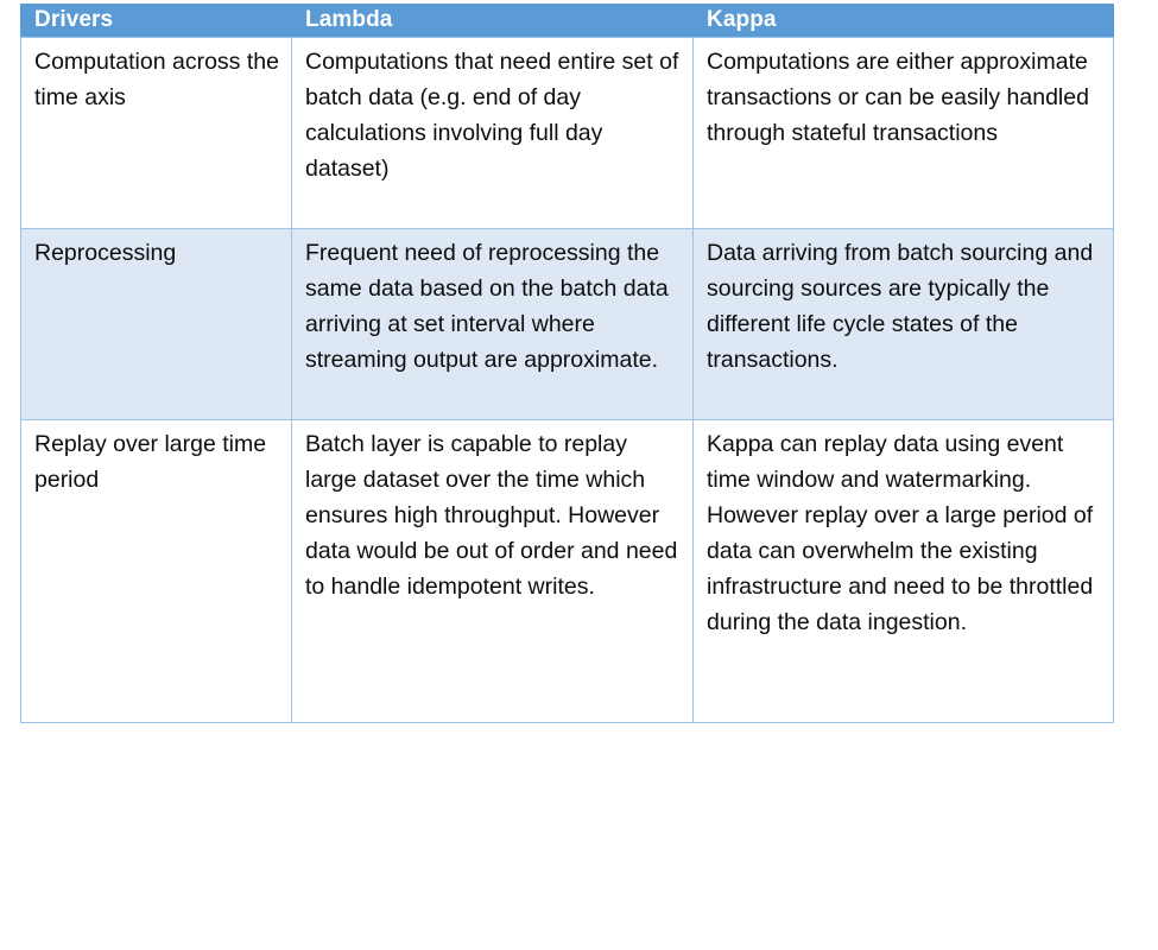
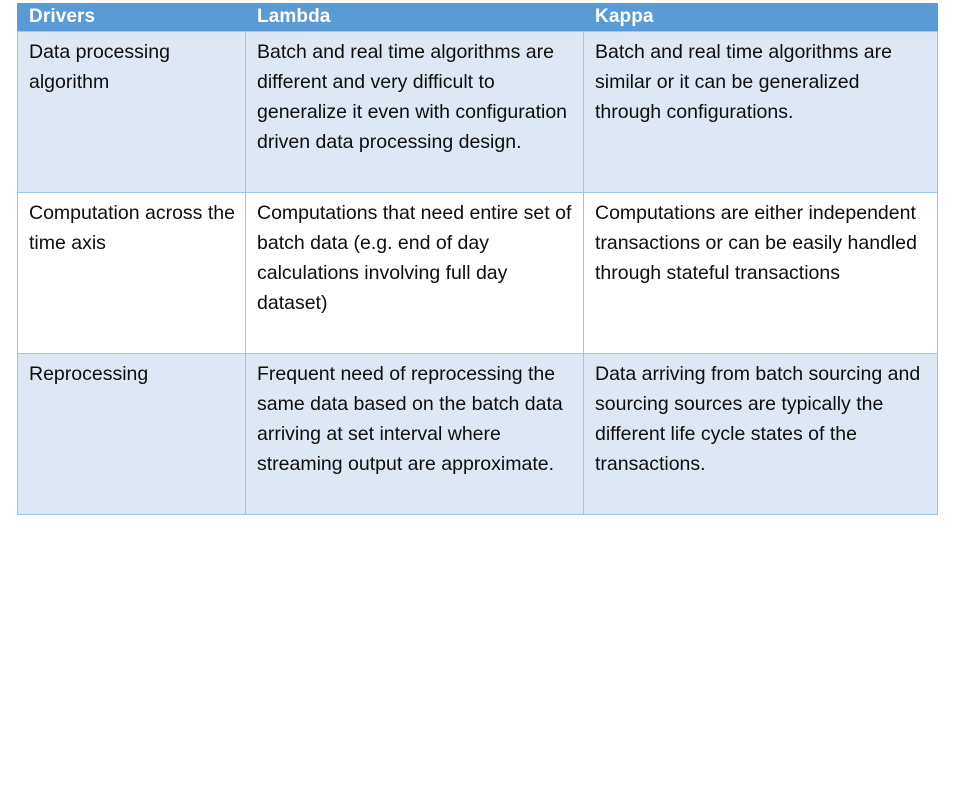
  Drivers	Lambda	Kappa
+ Data processing algorithm	Batch and real time algorithms are different and very difficult to generalize it even with configuration driven data processing design.	Batch and real time algorithms are similar or it can be generalized through configurations.
- Computation across the time axis	Computations that need entire set of batch data (e.g. end of day calculations involving full day dataset)	Computations are either approximate transactions or can be easily handled through stateful transactions
+ Computation across the time axis	Computations that need entire set of batch data (e.g. end of day calculations involving full day dataset)	Computations are either independent transactions or can be easily handled through stateful transactions
  Reprocessing	Frequent need of reprocessing the same data based on the batch data arriving at set interval where streaming output are approximate.	Data arriving from batch sourcing and sourcing sources are typically the different life cycle states of the transactions.
- Replay over large time period	Batch layer is capable to replay large dataset over the time which ensures high throughput. However data would be out of order and need to handle idempotent writes.	Kappa can replay data using event time window and watermarking. However replay over a large period of data can overwhelm the existing infrastructure and need to be throttled during the data ingestion.
